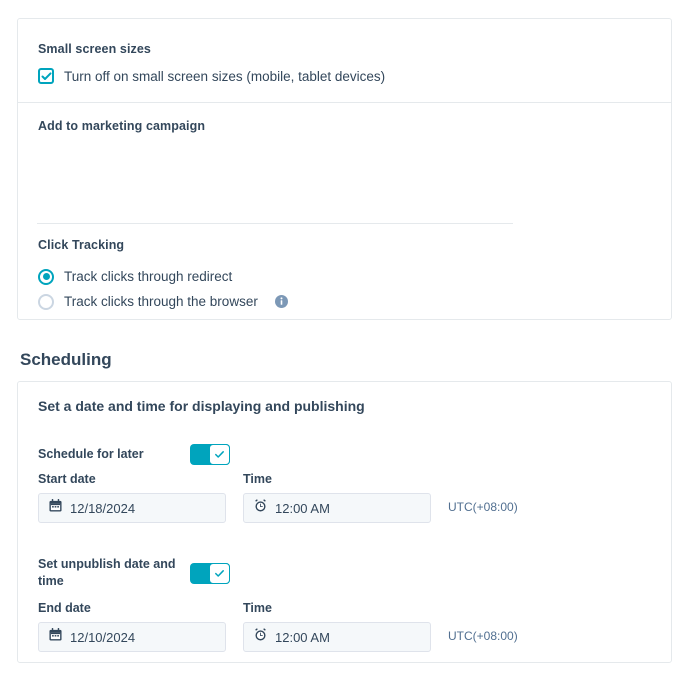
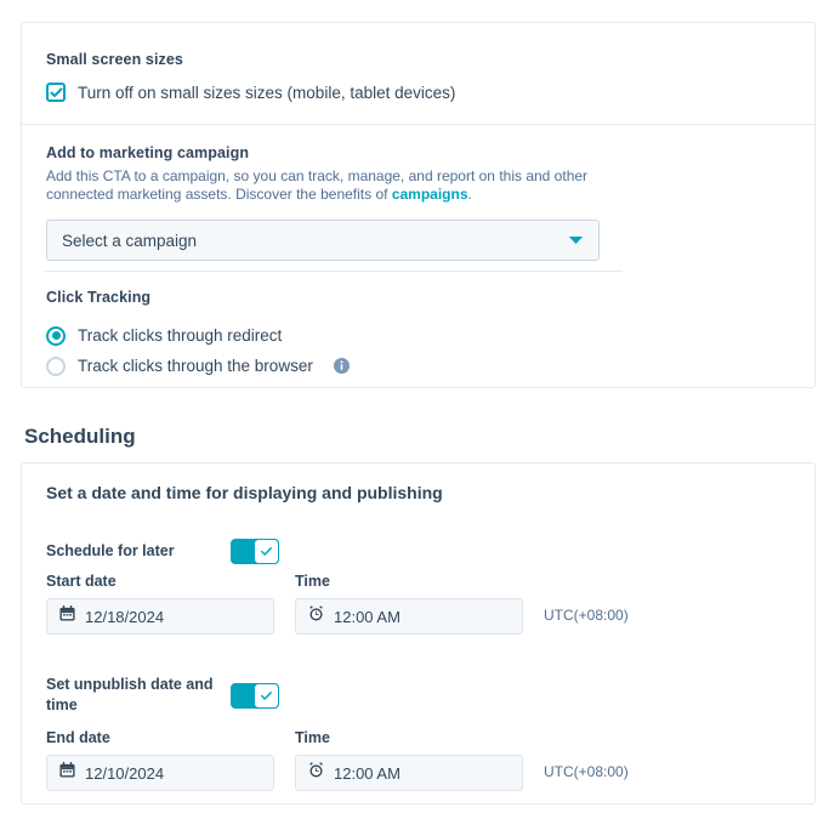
  Small screen sizes
- Turn off on small screen sizes (mobile, tablet devices)
+ Turn off on small sizes sizes (mobile, tablet devices)
  Add to marketing campaign
+ Add this CTA to a campaign, so you can track, manage, and report on this and other connected marketing assets. Discover the benefits of campaigns.
+ Select a campaign
  Click Tracking
  Track clicks through redirect
  Track clicks through the browser
  Scheduling
  Set a date and time for displaying and publishing
  Schedule for later
  Start date
  12/18/2024
  Time
  12:00 AM
  UTC(+08:00)
  Set unpublish date and time
  End date
  12/10/2024
  Time
  12:00 AM
  UTC(+08:00)
